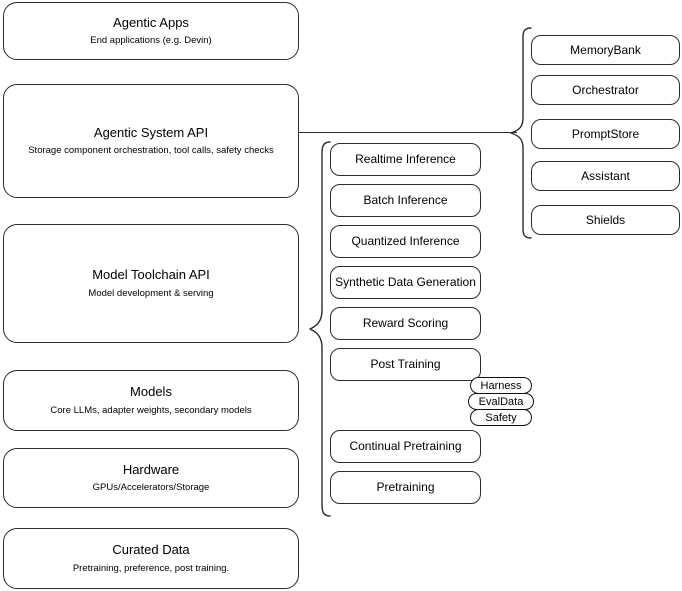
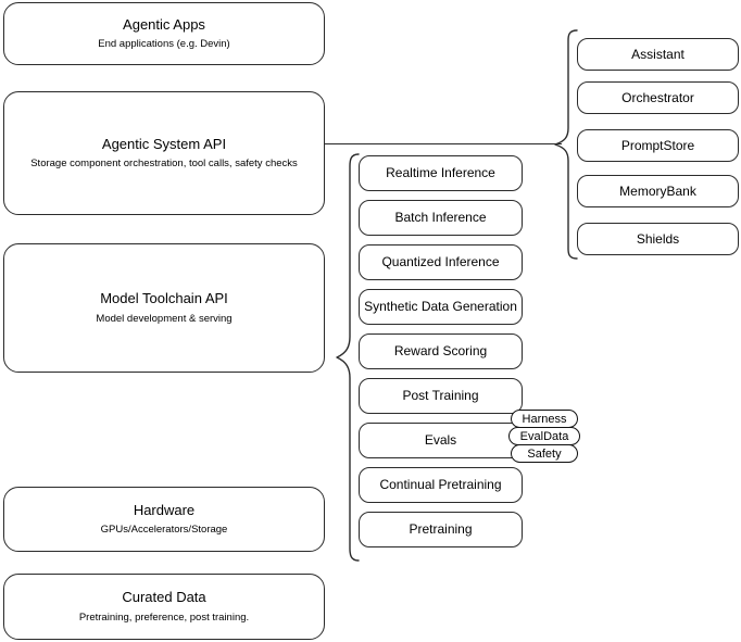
  Agentic Apps
  End applications (e.g. Devin)
  Agentic System API
  Storage component orchestration, tool calls, safety checks
  Model Toolchain API
  Model development & serving
- Models
- Core LLMs, adapter weights, secondary models
  Hardware
  GPUs/Accelerators/Storage
  Curated Data
  Pretraining, preference, post training.
  Realtime Inference
  Batch Inference
  Quantized Inference
  Synthetic Data Generation
  Reward Scoring
  Post Training
+ Evals
  Continual Pretraining
  Pretraining
  Harness
  EvalData
  Safety
- MemoryBank
+ Assistant
  Orchestrator
  PromptStore
- Assistant
+ MemoryBank
  Shields
